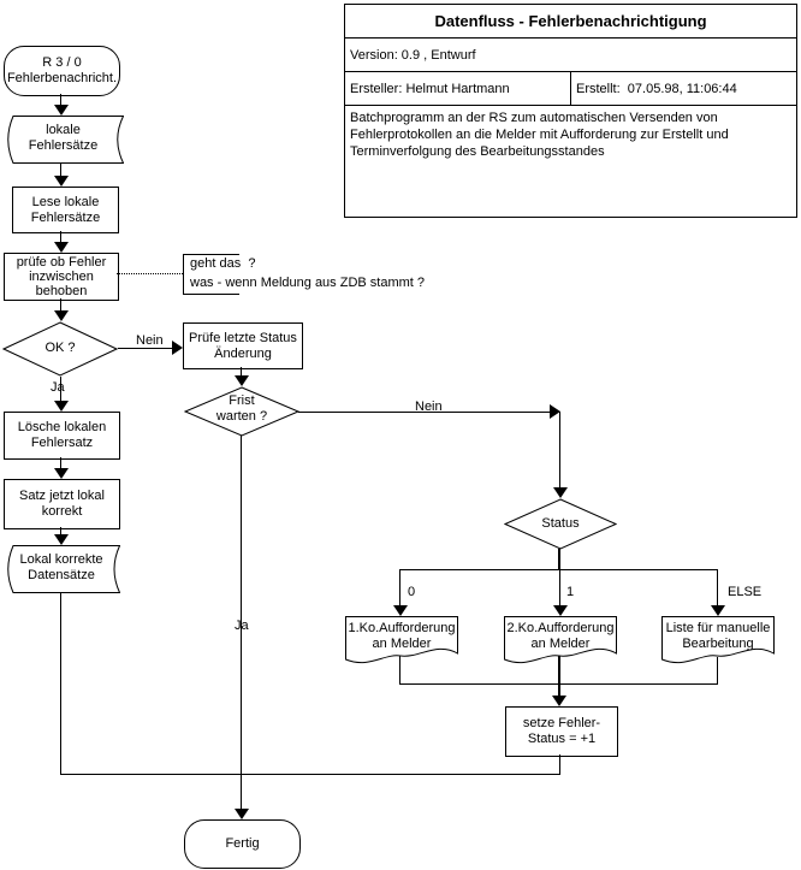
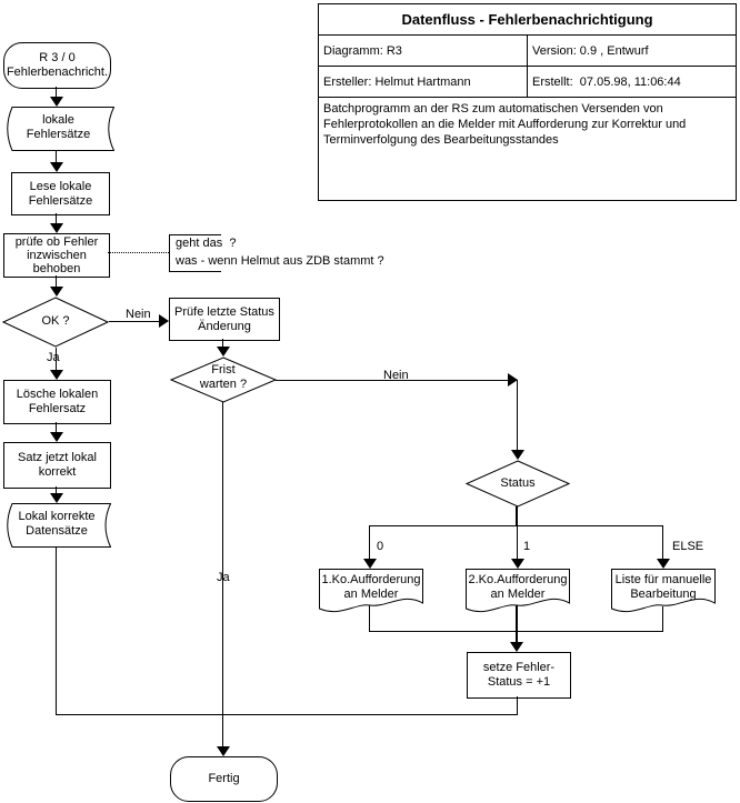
  Datenfluss - Fehlerbenachrichtigung
+ Diagramm: R3
  Version: 0.9 , Entwurf
  Ersteller: Helmut Hartmann
  Erstellt: 07.05.98, 11:06:44
  Batchprogramm an der RS zum automatischen Versenden von
- Fehlerprotokollen an die Melder mit Aufforderung zur Erstellt und
+ Fehlerprotokollen an die Melder mit Aufforderung zur Korrektur und
  Terminverfolgung des Bearbeitungsstandes
  R 3 / 0
  Fehlerbenachricht.
  lokale
  Fehlersätze
  Lese lokale
  Fehlersätze
  prüfe ob Fehler
  inzwischen
  behoben
  geht das ?
- was - wenn Meldung aus ZDB stammt ?
+ was - wenn Helmut aus ZDB stammt ?
  OK ?
  Nein
  Prüfe letzte Status
  Änderung
  Frist
  warten ?
  Lösche lokalen
  Fehlersatz
  Satz jetzt lokal
  korrekt
  Lokal korrekte
  Datensätze
  Nein
  Ja
  Status
  0
  1
  ELSE
  1.Ko.Aufforderung
  an Melder
  2.Ko.Aufforderung
  an Melder
  Liste für manuelle
  Bearbeitung
  setze Fehler-
  Status = +1
  Fertig
